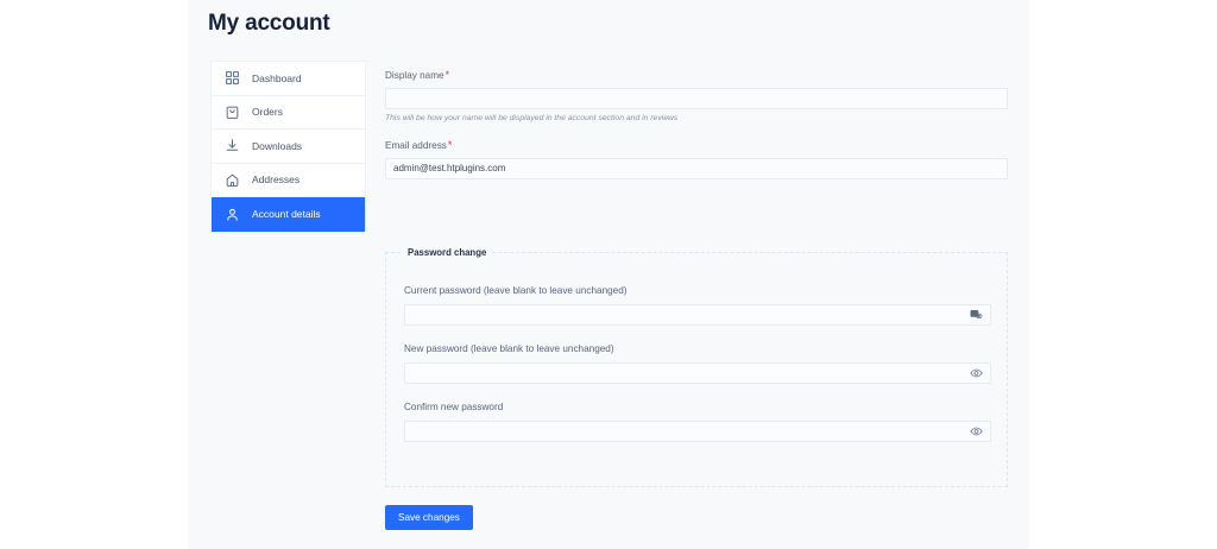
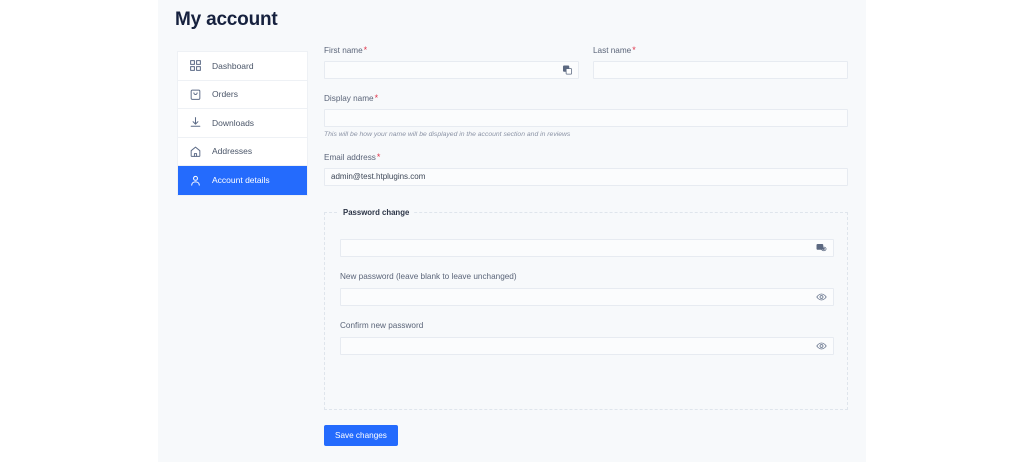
  My account
  Dashboard
  Orders
  Downloads
  Addresses
  Account details
+ First name*
+ Last name*
  Display name*
  Email address*
  admin@test.htplugins.com
  Password change
- Current password (leave blank to leave unchanged)
  New password (leave blank to leave unchanged)
  Confirm new password
  Save changes
